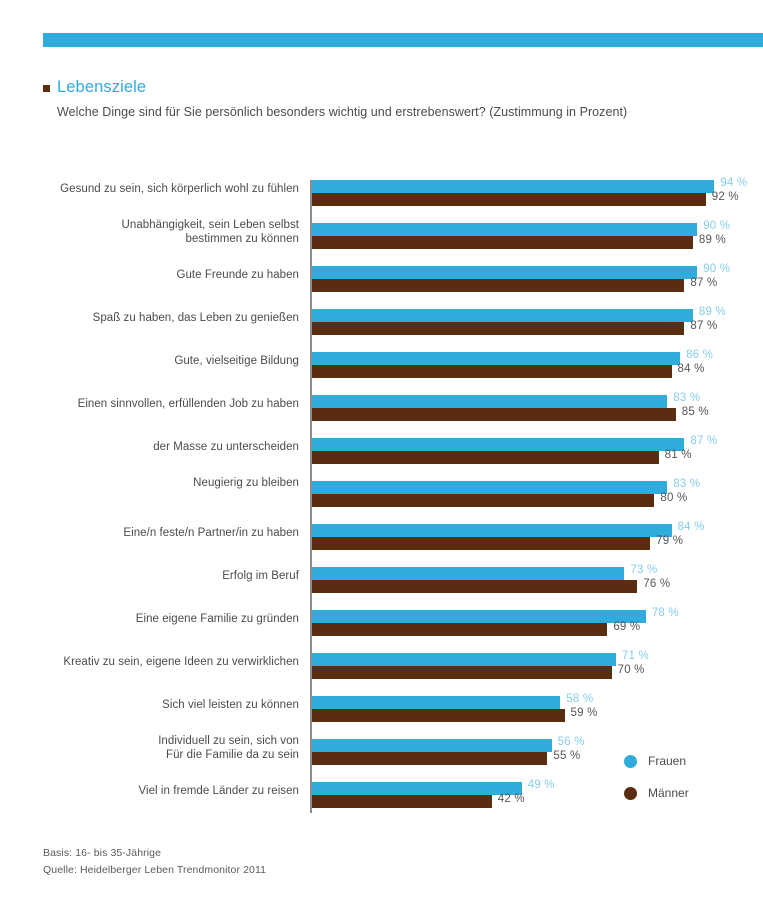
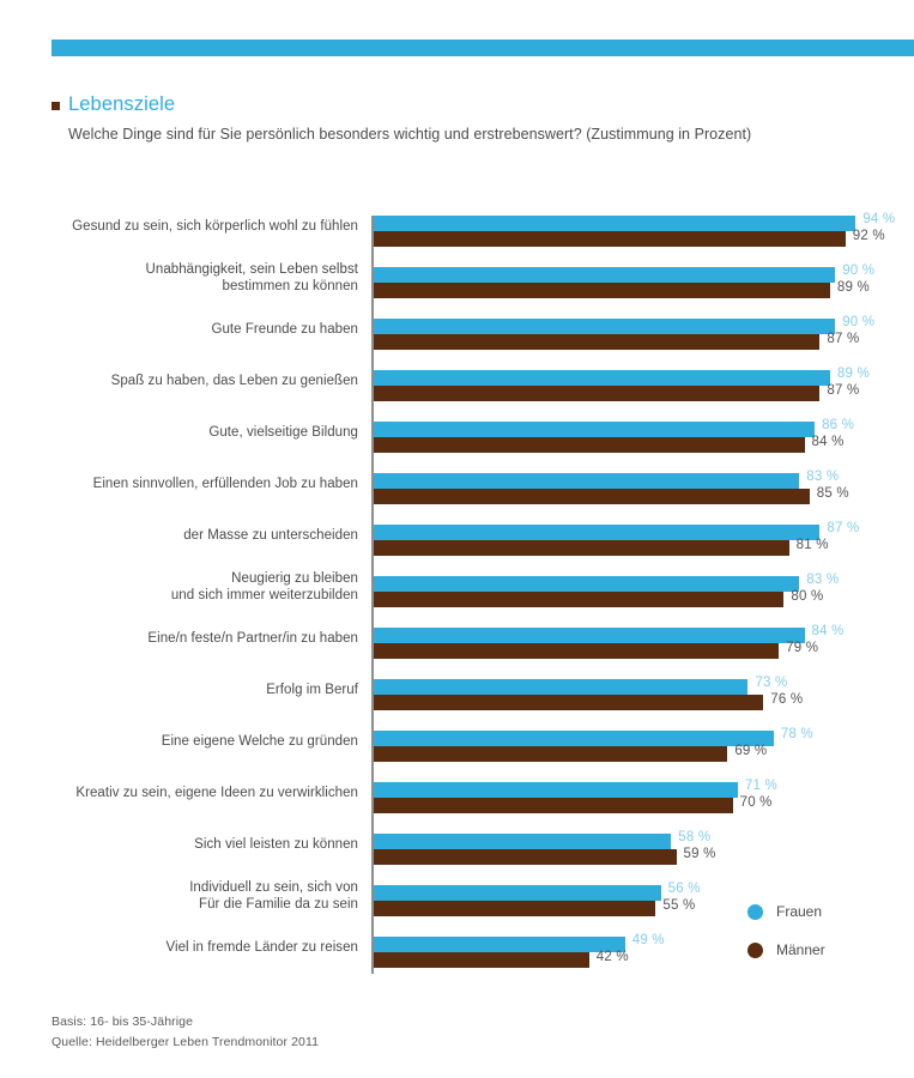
  Lebensziele
  Welche Dinge sind für Sie persönlich besonders wichtig und erstrebenswert? (Zustimmung in Prozent)
  Gesund zu sein, sich körperlich wohl zu fühlen
  94 %
  92 %
  Unabhängigkeit, sein Leben selbst
  bestimmen zu können
  90 %
  89 %
  Gute Freunde zu haben
  90 %
  87 %
  Spaß zu haben, das Leben zu genießen
  89 %
  87 %
  Gute, vielseitige Bildung
  86 %
  84 %
  Einen sinnvollen, erfüllenden Job zu haben
  83 %
  85 %
  der Masse zu unterscheiden
  87 %
  81 %
  Neugierig zu bleiben
+ und sich immer weiterzubilden
  83 %
  80 %
  Eine/n feste/n Partner/in zu haben
  84 %
  79 %
  Erfolg im Beruf
  73 %
  76 %
- Eine eigene Familie zu gründen
+ Eine eigene Welche zu gründen
  78 %
  69 %
  Kreativ zu sein, eigene Ideen zu verwirklichen
  71 %
  70 %
  Sich viel leisten zu können
  58 %
  59 %
  Individuell zu sein, sich von
  Für die Familie da zu sein
  56 %
  55 %
  Viel in fremde Länder zu reisen
  49 %
  42 %
  Frauen
  Männer
  Basis: 16- bis 35-Jährige
  Quelle: Heidelberger Leben Trendmonitor 2011
